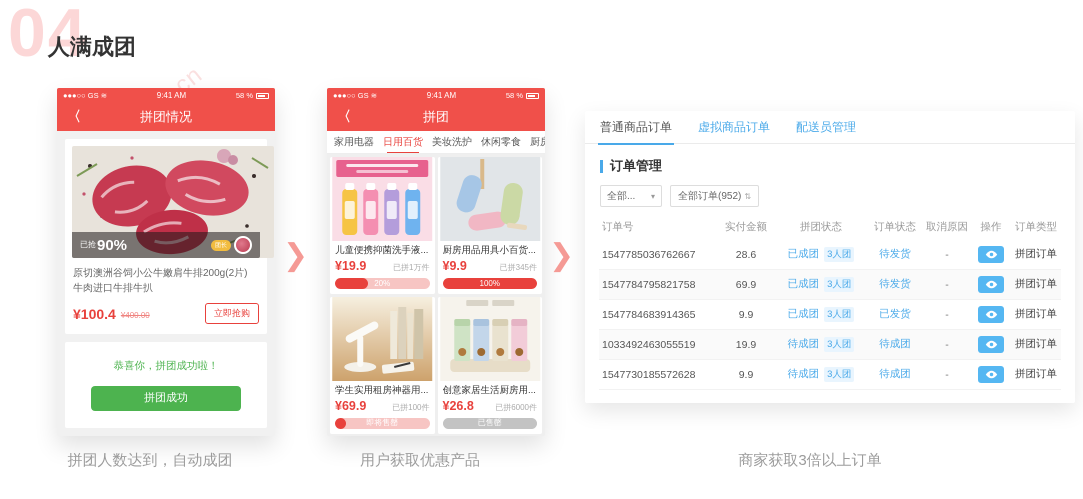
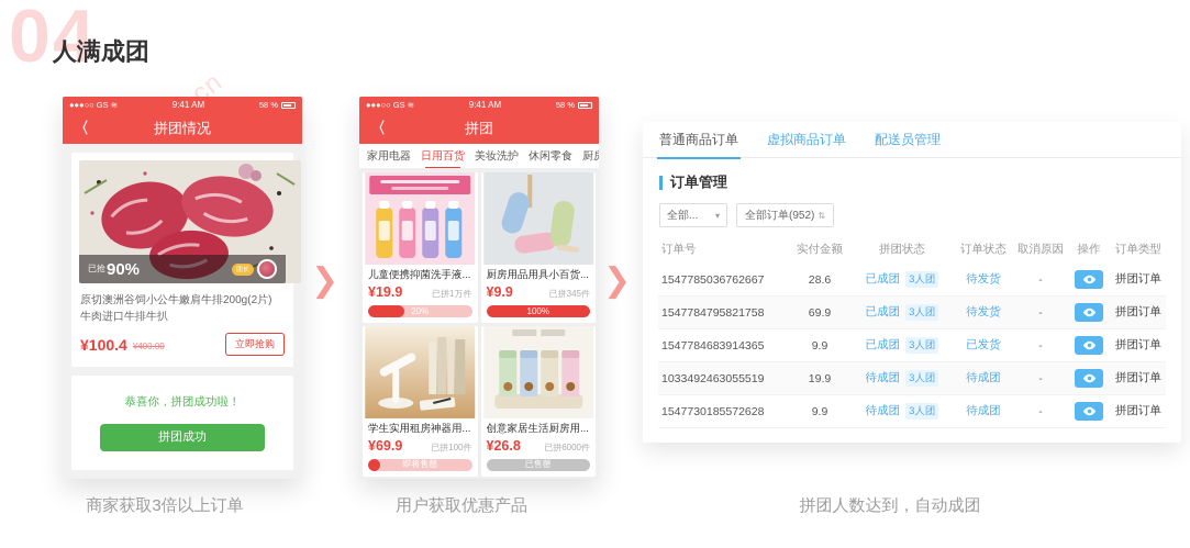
  04
  人满成团
  ●●●○○
  GS
  ≋
  9:41 AM
  58 %
  〈
  拼团情况
  已抢
  90%
  原切澳洲谷饲小公牛嫩肩牛排200g(2片) 牛肉进口牛排牛扒
  ¥100.4
  ¥400.00
  立即抢购
  恭喜你，拼团成功啦！
  拼团成功
  ❯
  ●●●○○
  GS
  ≋
  9:41 AM
  58 %
  〈
  拼团
  家用电器
  日用百货
  美妆洗护
  休闲零食
  儿童便携抑菌洗手液...
  ¥19.9
  已拼1万件
  20%
  厨房用品用具小百货...
  ¥9.9
  已拼345件
  100%
  学生实用租房神器用...
  ¥69.9
  已拼100件
  即将售罄
  创意家居生活厨房用...
  ¥26.8
  已拼6000件
  已售罄
  ❯
  普通商品订单
  虚拟商品订单
  配送员管理
  订单管理
  全部...
  ▾
  全部订单(952)
  ⇅
  订单号
  实付金额
  拼团状态
  订单状态
  取消原因
  操作
  订单类型
  1547785036762667
  28.6
  已成团
  3人团
  待发货
  -
  拼团订单
  1547784795821758
  69.9
  已成团
  3人团
  待发货
  -
  拼团订单
  1547784683914365
  9.9
  已成团
  3人团
  已发货
  -
  拼团订单
  1033492463055519
  19.9
  待成团
  3人团
  待成团
  -
  拼团订单
  1547730185572628
  9.9
  待成团
  3人团
  待成团
  -
  拼团订单
- 拼团人数达到，自动成团
+ 商家获取3倍以上订单
  用户获取优惠产品
- 商家获取3倍以上订单
+ 拼团人数达到，自动成团
